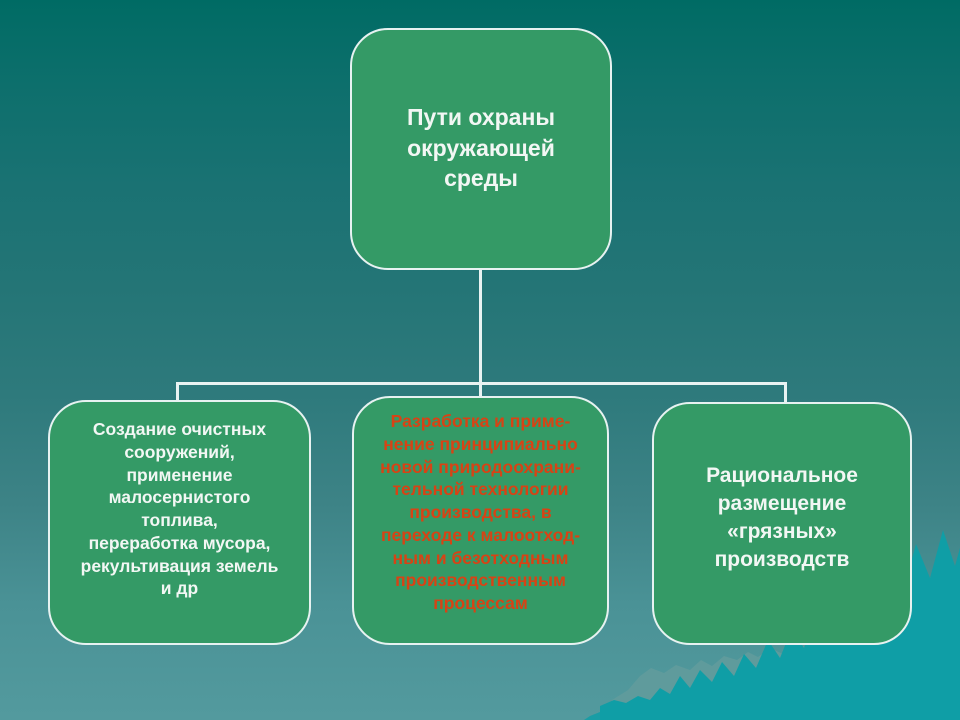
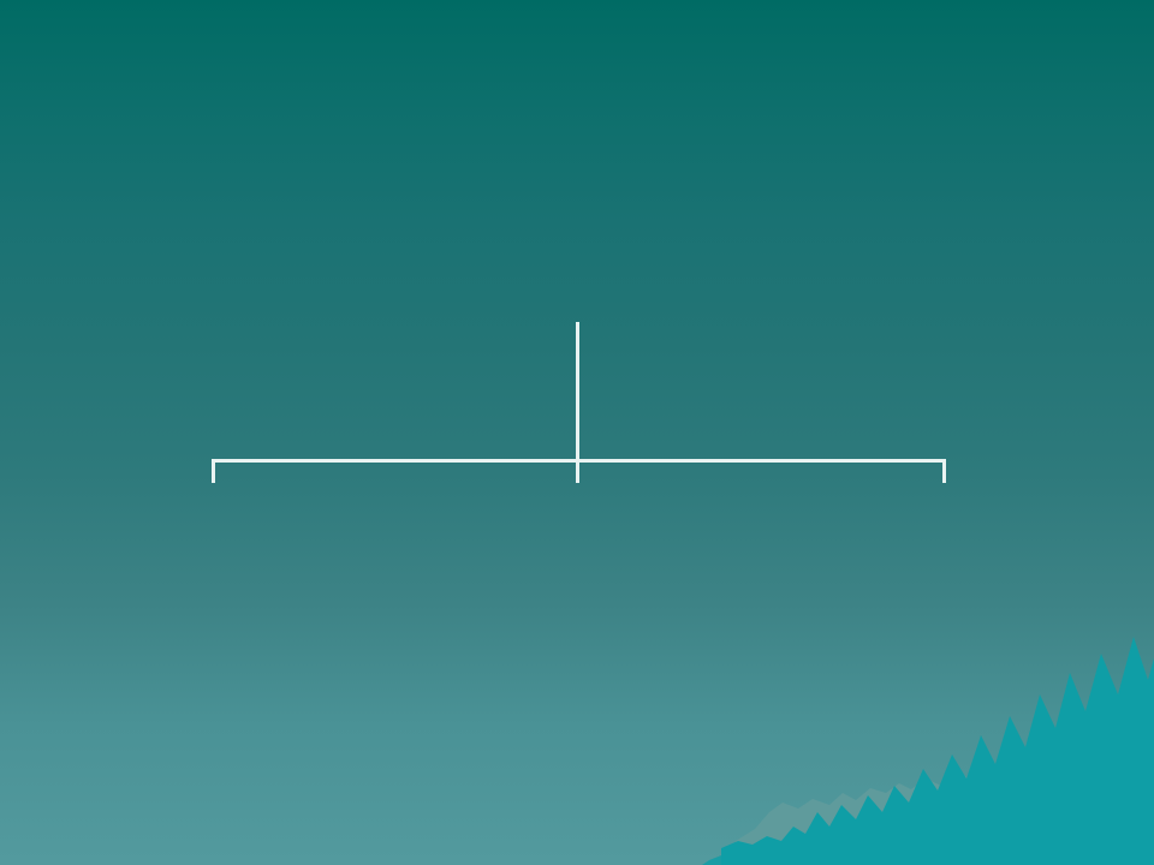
- Пути охраны
- окружающей
- среды
- Создание очистных
- сооружений,
- применение
- малосернистого
- топлива,
- переработка мусора,
- рекультивация земель
- и др
- Разработка и приме-
- нение принципиально
- новой природоохрани-
- тельной технологии
- производства, в
- переходе к малоотход-
- ным и безотходным
- производственным
- процессам
- Рациональное
- размещение
- «грязных»
- производств
